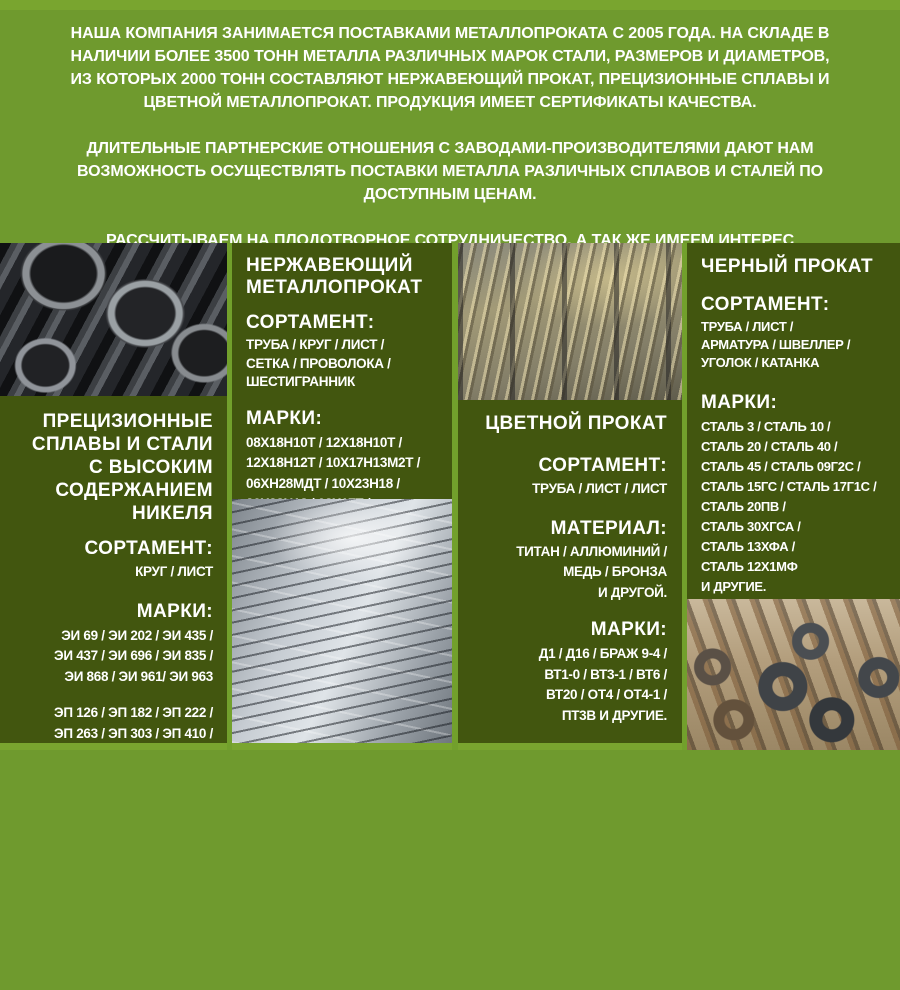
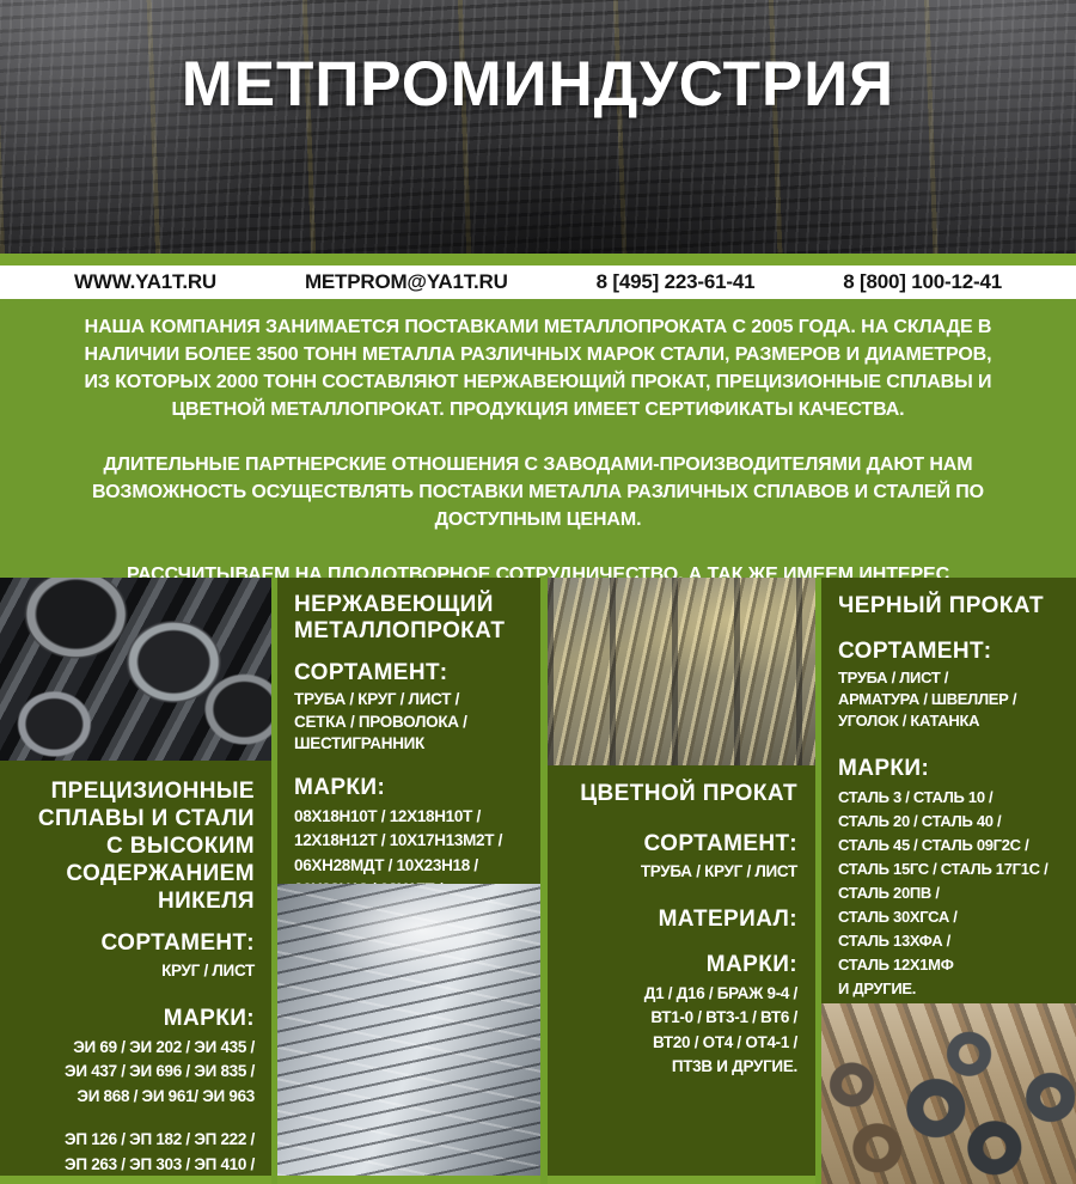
+ МЕТПРОМИНДУСТРИЯ
+ WWW.YA1T.RU
+ METPROM@YA1T.RU
+ 8 [495] 223-61-41
+ 8 [800] 100-12-41
  НАША КОМПАНИЯ ЗАНИМАЕТСЯ ПОСТАВКАМИ МЕТАЛЛОПРОКАТА С 2005 ГОДА. НА СКЛАДЕ В
  НАЛИЧИИ БОЛЕЕ 3500 ТОНН МЕТАЛЛА РАЗЛИЧНЫХ МАРОК СТАЛИ, РАЗМЕРОВ И ДИАМЕТРОВ,
  ИЗ КОТОРЫХ 2000 ТОНН СОСТАВЛЯЮТ НЕРЖАВЕЮЩИЙ ПРОКАТ, ПРЕЦИЗИОННЫЕ СПЛАВЫ И
  ЦВЕТНОЙ МЕТАЛЛОПРОКАТ. ПРОДУКЦИЯ ИМЕЕТ СЕРТИФИКАТЫ КАЧЕСТВА.
  ДЛИТЕЛЬНЫЕ ПАРТНЕРСКИЕ ОТНОШЕНИЯ С ЗАВОДАМИ-ПРОИЗВОДИТЕЛЯМИ ДАЮТ НАМ
  ВОЗМОЖНОСТЬ ОСУЩЕСТВЛЯТЬ ПОСТАВКИ МЕТАЛЛА РАЗЛИЧНЫХ СПЛАВОВ И СТАЛЕЙ ПО
  ДОСТУПНЫМ ЦЕНАМ.
  РАССЧИТЫВАЕМ НА ПЛОДОТВОРНОЕ СОТРУДНИЧЕСТВО, А ТАК ЖЕ ИМЕЕМ ИНТЕРЕС
  ПРЕЦИЗИОННЫЕ
  СПЛАВЫ И СТАЛИ
  С ВЫСОКИМ
  СОДЕРЖАНИЕМ
  НИКЕЛЯ
  СОРТАМЕНТ:
  КРУГ / ЛИСТ
  МАРКИ:
  ЭИ 69 / ЭИ 202 / ЭИ 435 /
  ЭИ 437 / ЭИ 696 / ЭИ 835 /
  ЭИ 868 / ЭИ 961/ ЭИ 963
  ЭП 126 / ЭП 182 / ЭП 222 /
  ЭП 263 / ЭП 303 / ЭП 410 /
  НЕРЖАВЕЮЩИЙ
  МЕТАЛЛОПРОКАТ
  СОРТАМЕНТ:
  ТРУБА / КРУГ / ЛИСТ /
  СЕТКА / ПРОВОЛОКА /
  ШЕСТИГРАННИК
  МАРКИ:
  08Х18Н10Т / 12Х18Н10Т /
  12Х18Н12Т / 10Х17Н13М2Т /
  06ХН28МДТ / 10Х23Н18 /
  ЦВЕТНОЙ ПРОКАТ
  СОРТАМЕНТ:
- ТРУБА / ЛИСТ / ЛИСТ
+ ТРУБА / КРУГ / ЛИСТ
  МАТЕРИАЛ:
- ТИТАН / АЛЛЮМИНИЙ /
- МЕДЬ / БРОНЗА
- И ДРУГОЙ.
  МАРКИ:
  Д1 / Д16 / БРАЖ 9-4 /
  ВТ1-0 / ВТ3-1 / ВТ6 /
  ВТ20 / ОТ4 / ОТ4-1 /
  ПТ3В И ДРУГИЕ.
  ЧЕРНЫЙ ПРОКАТ
  СОРТАМЕНТ:
  ТРУБА / ЛИСТ /
  АРМАТУРА / ШВЕЛЛЕР /
  УГОЛОК / КАТАНКА
  МАРКИ:
  СТАЛЬ 3 / СТАЛЬ 10 /
  СТАЛЬ 20 / СТАЛЬ 40 /
  СТАЛЬ 45 / СТАЛЬ 09Г2С /
  СТАЛЬ 15ГС / СТАЛЬ 17Г1С /
  СТАЛЬ 20ПВ /
  СТАЛЬ 30ХГСА /
  СТАЛЬ 13ХФА /
  СТАЛЬ 12Х1МФ
  И ДРУГИЕ.
